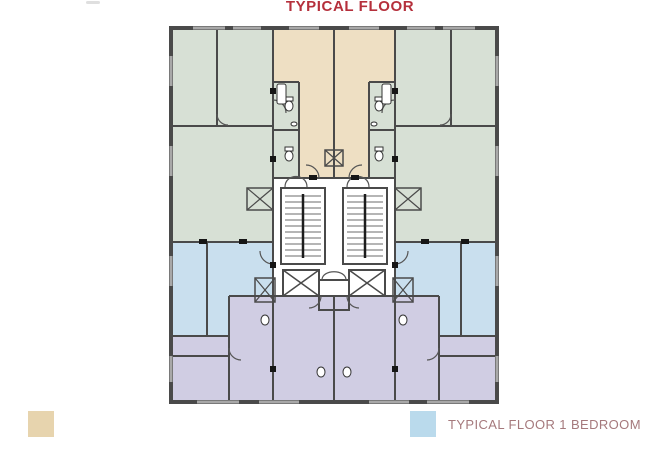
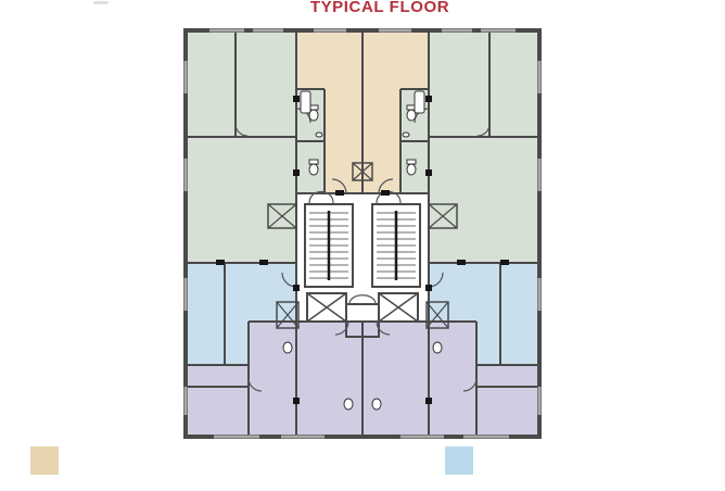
  TYPICAL FLOOR
- TYPICAL FLOOR 1 BEDROOM
